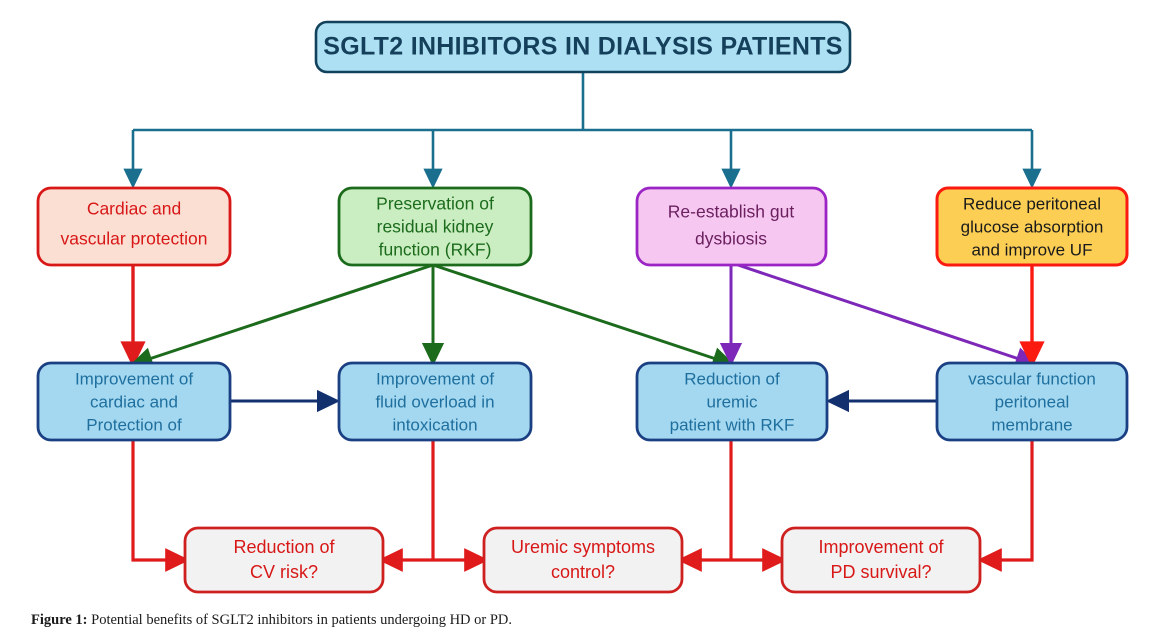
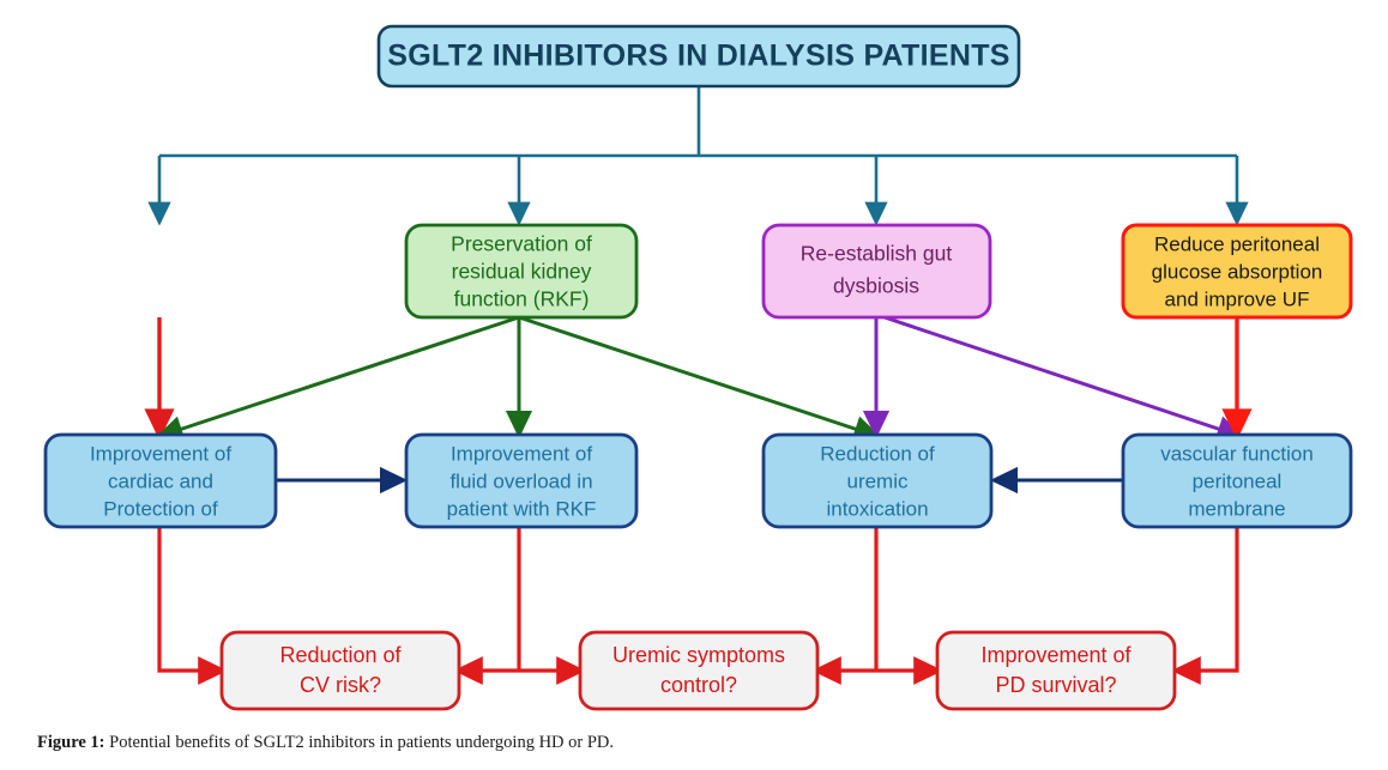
  SGLT2 INHIBITORS IN DIALYSIS PATIENTS
- Cardiac and
- vascular protection
  Preservation of
  residual kidney
  function (RKF)
  Re-establish gut
  dysbiosis
  Reduce peritoneal
  glucose absorption
  and improve UF
  Improvement of
  cardiac and
  Protection of
  Improvement of
  fluid overload in
- intoxication
+ patient with RKF
  Reduction of
  uremic
- patient with RKF
+ intoxication
  vascular function
  peritoneal
  membrane
  Reduction of
  CV risk?
  Uremic symptoms
  control?
  Improvement of
  PD survival?
  Figure 1: Potential benefits of SGLT2 inhibitors in patients undergoing HD or PD.
